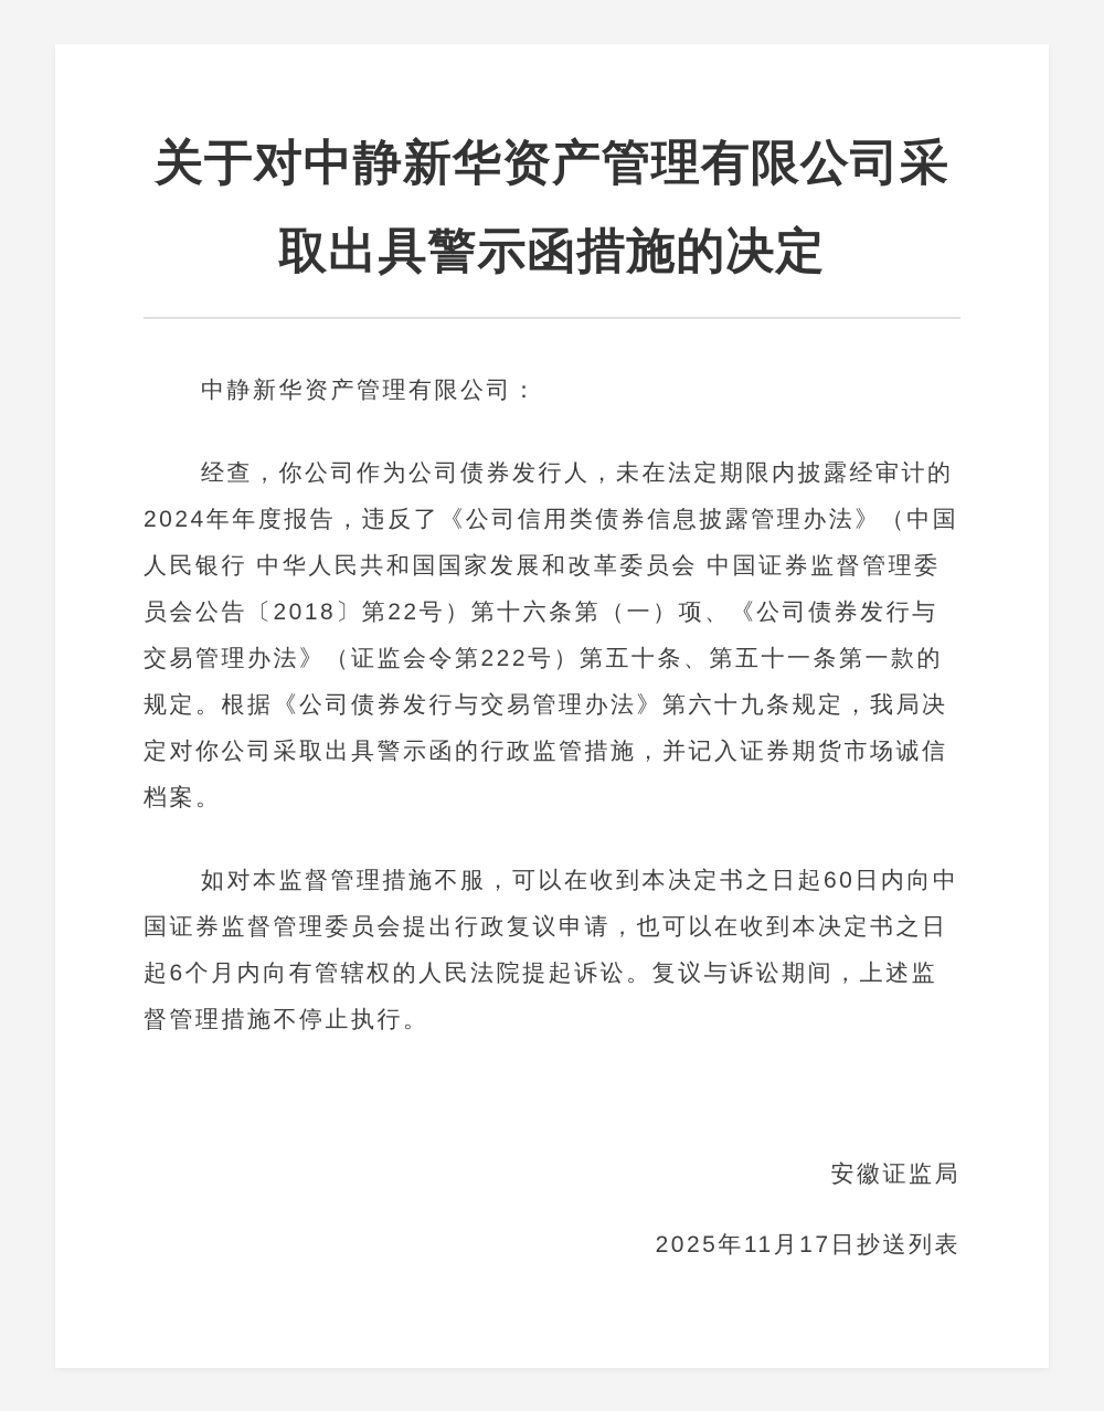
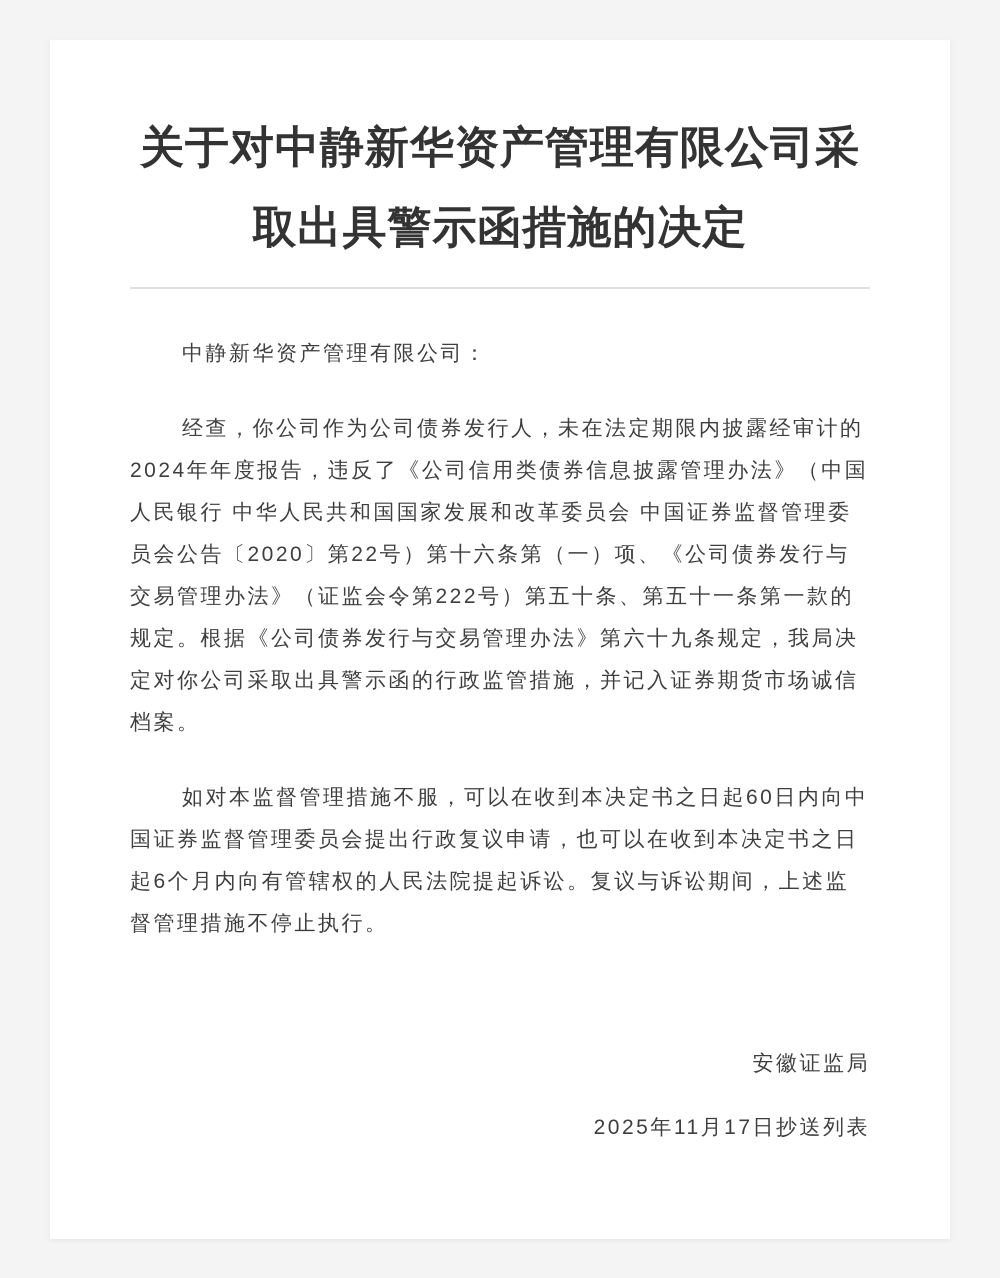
  关于对中静新华资产管理有限公司采取出具警示函措施的决定
  中静新华资产管理有限公司：
- 经查，你公司作为公司债券发行人，未在法定期限内披露经审计的2024年年度报告，违反了《公司信用类债券信息披露管理办法》（中国人民银行 中华人民共和国国家发展和改革委员会 中国证券监督管理委员会公告〔2018〕第22号）第十六条第（一）项、《公司债券发行与交易管理办法》（证监会令第222号）第五十条、第五十一条第一款的规定。根据《公司债券发行与交易管理办法》第六十九条规定，我局决定对你公司采取出具警示函的行政监管措施，并记入证券期货市场诚信档案。
+ 经查，你公司作为公司债券发行人，未在法定期限内披露经审计的2024年年度报告，违反了《公司信用类债券信息披露管理办法》（中国人民银行 中华人民共和国国家发展和改革委员会 中国证券监督管理委员会公告〔2020〕第22号）第十六条第（一）项、《公司债券发行与交易管理办法》（证监会令第222号）第五十条、第五十一条第一款的规定。根据《公司债券发行与交易管理办法》第六十九条规定，我局决定对你公司采取出具警示函的行政监管措施，并记入证券期货市场诚信档案。
  如对本监督管理措施不服，可以在收到本决定书之日起60日内向中国证券监督管理委员会提出行政复议申请，也可以在收到本决定书之日起6个月内向有管辖权的人民法院提起诉讼。复议与诉讼期间，上述监督管理措施不停止执行。
  安徽证监局
  2025年11月17日抄送列表
